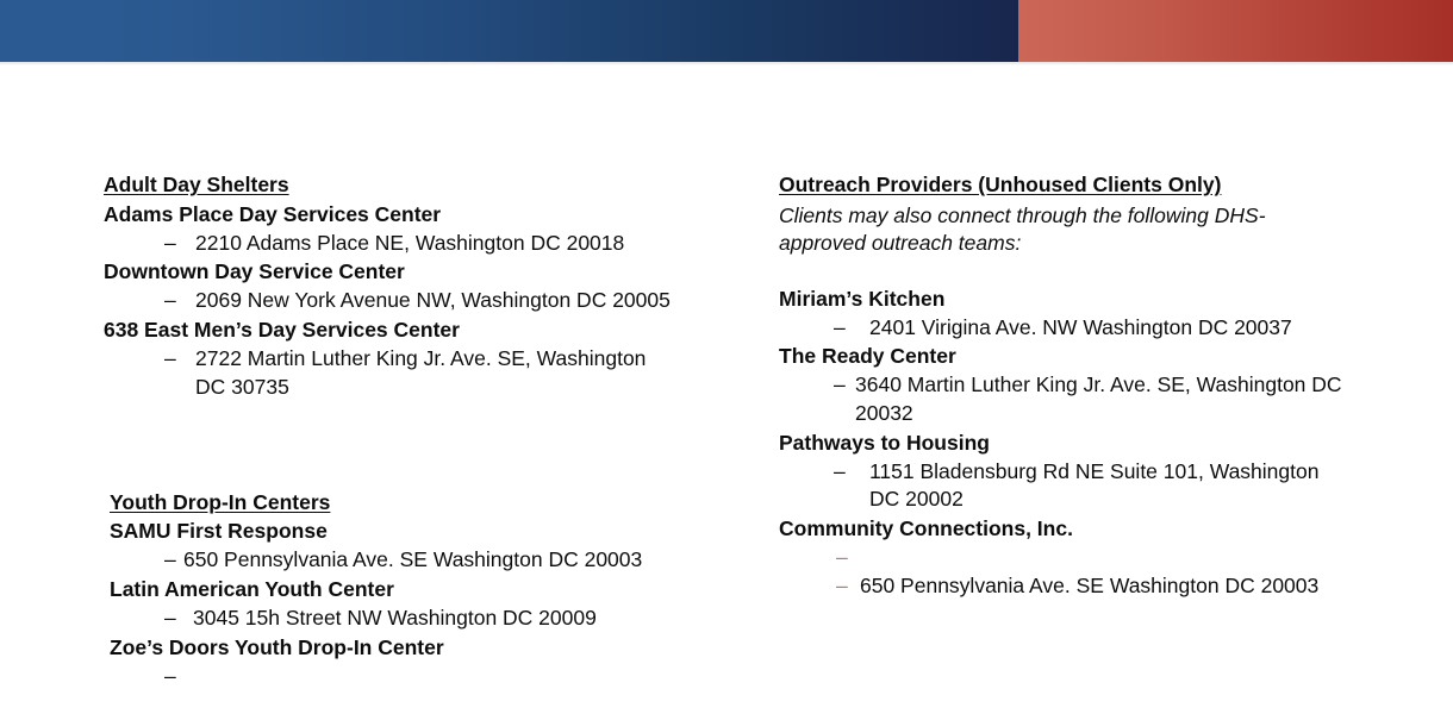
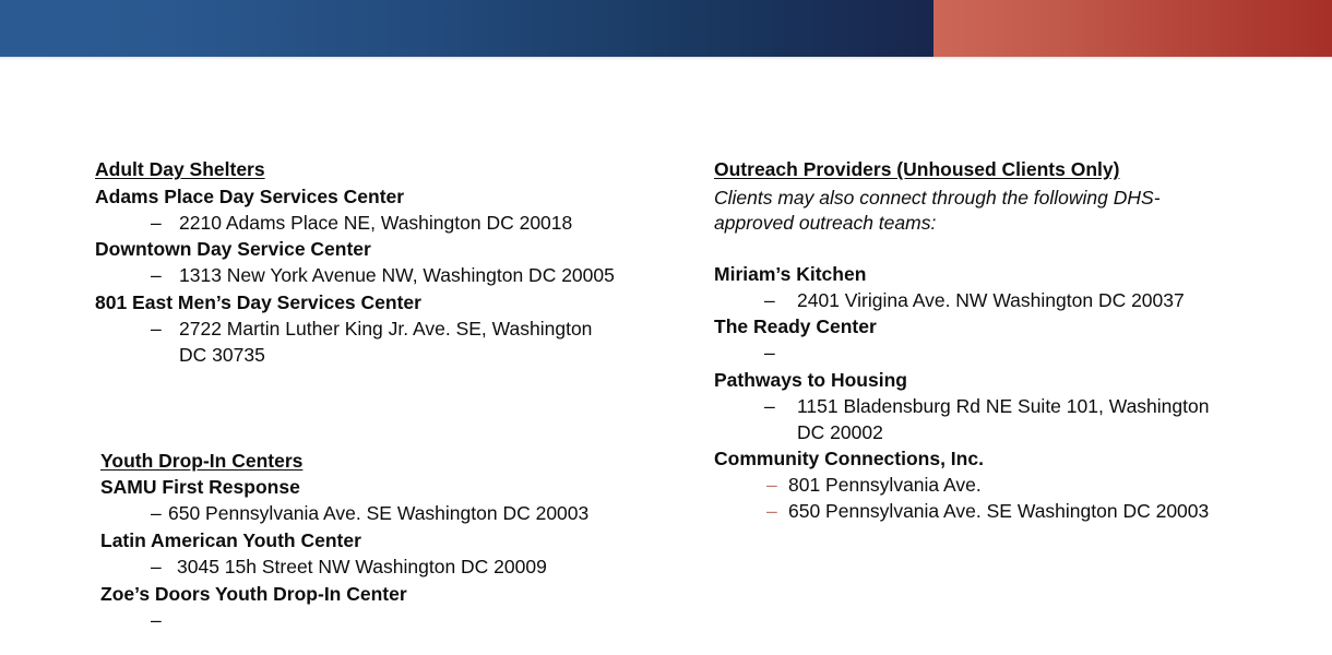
  Adult Day Shelters
  Adams Place Day Services Center
  –
  2210 Adams Place NE, Washington DC 20018
  Downtown Day Service Center
  –
- 2069 New York Avenue NW, Washington DC 20005
+ 1313 New York Avenue NW, Washington DC 20005
- 638 East Men’s Day Services Center
+ 801 East Men’s Day Services Center
  –
  2722 Martin Luther King Jr. Ave. SE, Washington DC 30735
  Youth Drop-In Centers
  SAMU First Response
  –
  650 Pennsylvania Ave. SE Washington DC 20003
  Latin American Youth Center
  –
  3045 15h Street NW Washington DC 20009
  Zoe’s Doors Youth Drop-In Center
  –
  Outreach Providers (Unhoused Clients Only)
  Clients may also connect through the following DHS-approved outreach teams:
  Miriam’s Kitchen
  –
  2401 Virigina Ave. NW Washington DC 20037
  The Ready Center
  –
- 3640 Martin Luther King Jr. Ave. SE, Washington DC 20032
  Pathways to Housing
  –
  1151 Bladensburg Rd NE Suite 101, Washington DC 20002
  Community Connections, Inc.
  –
+ 801 Pennsylvania Ave.
  –
  650 Pennsylvania Ave. SE Washington DC 20003
